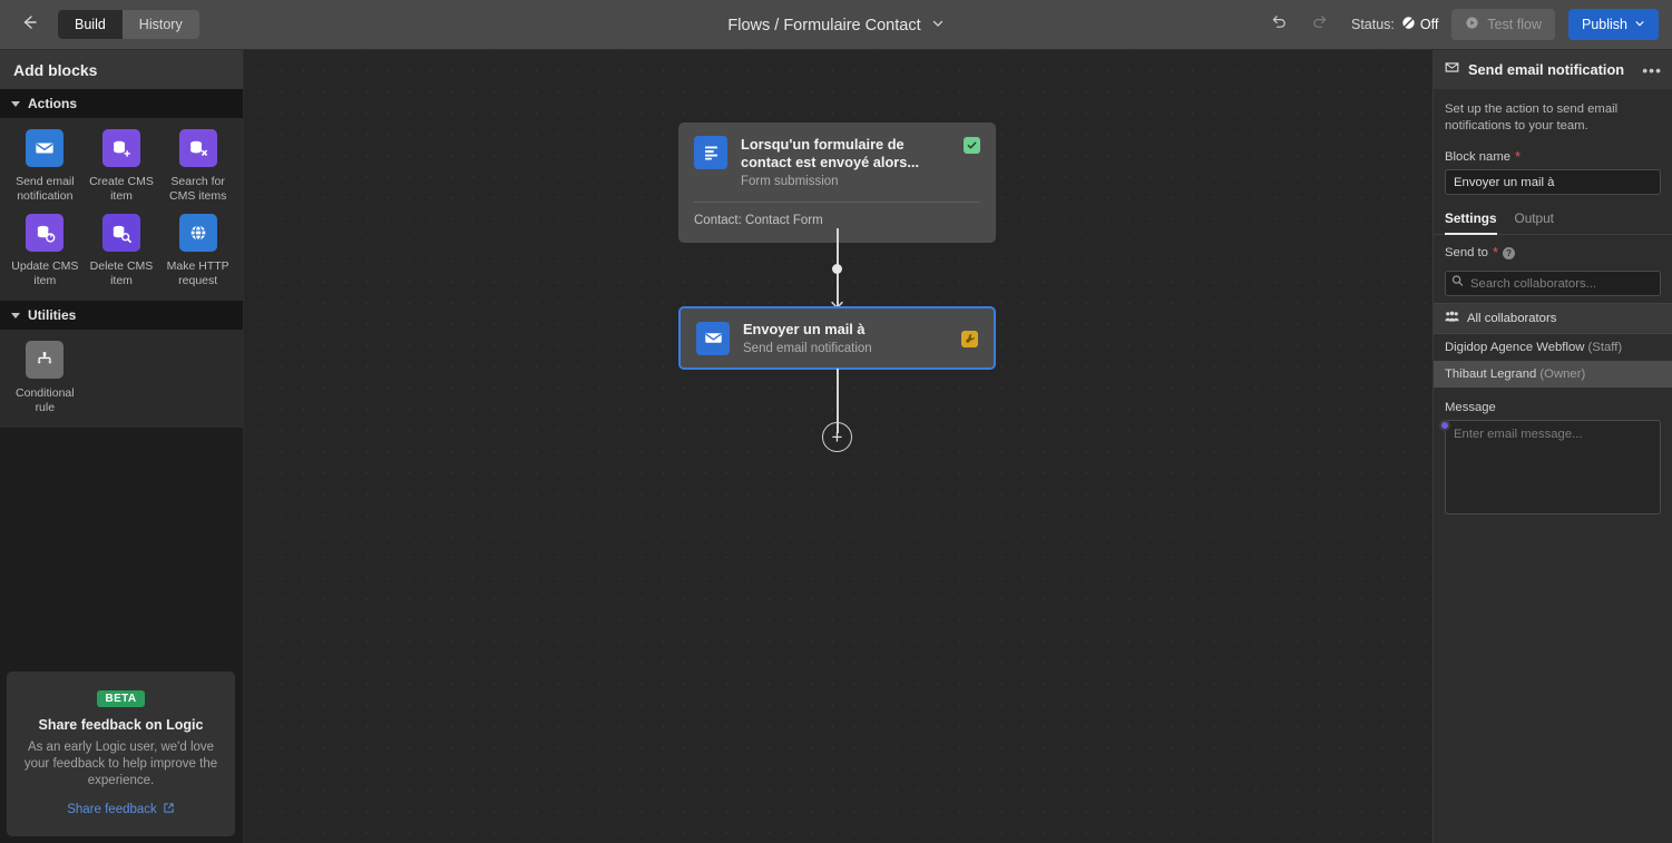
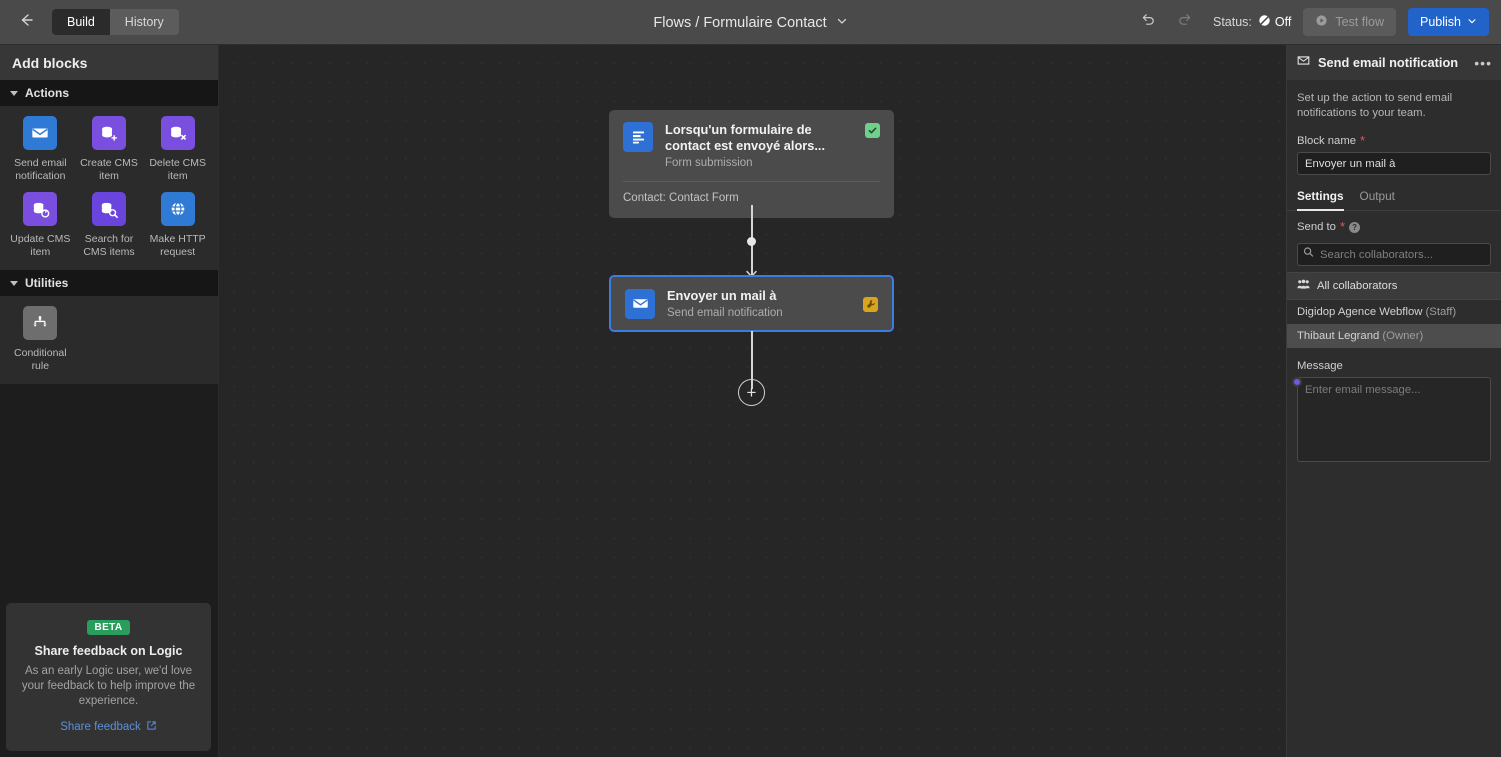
  Build
  History
  Flows / Formulaire Contact
  Status:
  Off
  Test flow
  Publish
  Add blocks
  Actions
  Send email notification
  Create CMS item
- Search for CMS items
+ Delete CMS item
  Update CMS item
- Delete CMS item
+ Search for CMS items
  Make HTTP request
  Utilities
  Conditional rule
  BETA
  Share feedback on Logic
  As an early Logic user, we'd love your feedback to help improve the experience.
  Share feedback
  Lorsqu'un formulaire de contact est envoyé alors...
  Form submission
  Contact: Contact Form
  Envoyer un mail à
  Send email notification
  +
  Send email notification
  •••
  Set up the action to send email notifications to your team.
  Block name
  *
  Envoyer un mail à
  Settings
  Output
  Send to
  *
  ?
  Search collaborators...
  All collaborators
  Digidop Agence Webflow (Staff)
  Thibaut Legrand (Owner)
  Message
  Enter email message...
